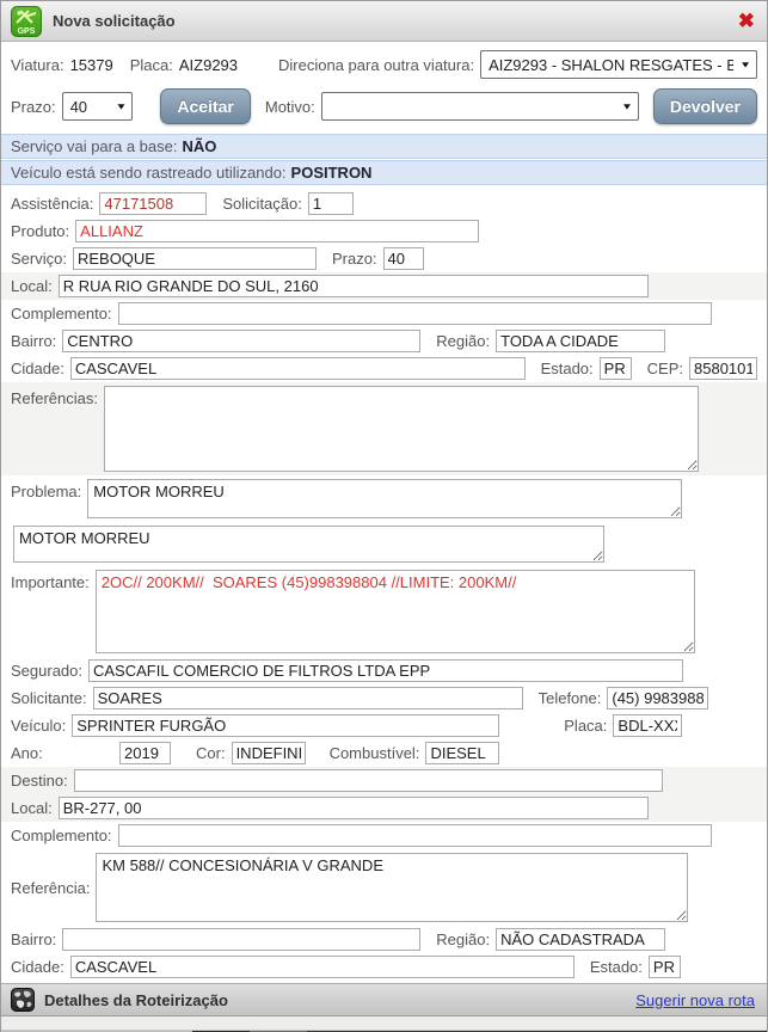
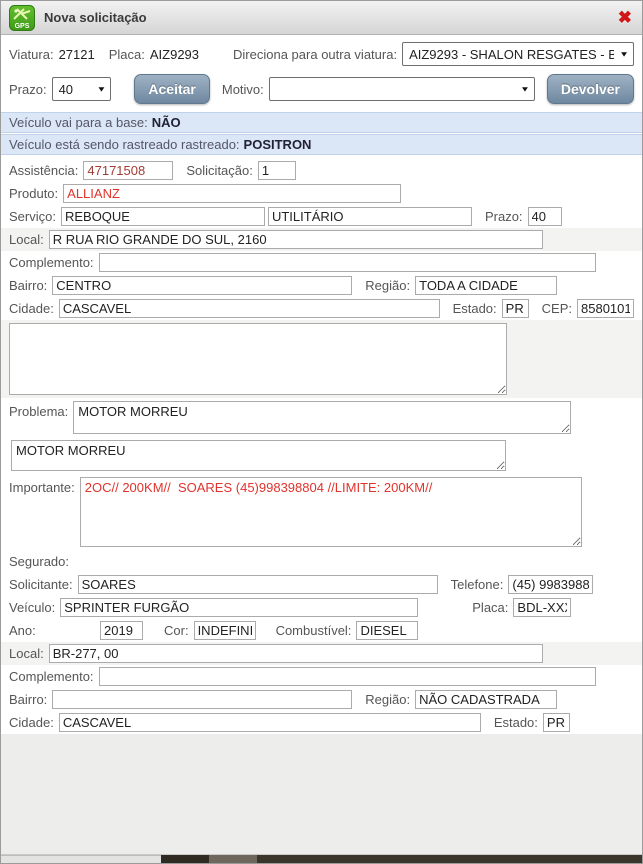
  Nova solicitação
  ✖
  Viatura:
- 15379
+ 27121
  Placa:
  AIZ9293
  Direciona para outra viatura:
  ▼
  Prazo:
  40
  ▼
  Aceitar
  Motivo:
  ▼
  Devolver
- Serviço vai para a base:
+ Veículo vai para a base:
  NÃO
- Veículo está sendo rastreado utilizando:
+ Veículo está sendo rastreado rastreado:
  POSITRON
  Assistência:
  47171508
  Solicitação:
  1
  Produto:
  ALLIANZ
  Serviço:
  REBOQUE
+ UTILITÁRIO
  Prazo:
  40
  Local:
  R RUA RIO GRANDE DO SUL, 2160
  Complemento:
  Bairro:
  CENTRO
  Região:
  TODA A CIDADE
  Cidade:
  CASCAVEL
  Estado:
  PR
  CEP:
  8580101
- Referências:
  Problema:
  MOTOR MORREU
  MOTOR MORREU
  Importante:
  2OC// 200KM// SOARES (45)998398804 //LIMITE: 200KM//
  Segurado:
- CASCAFIL COMERCIO DE FILTROS LTDA EPP
  Solicitante:
  SOARES
  Telefone:
  (45) 9983988
  Veículo:
  SPRINTER FURGÃO
  Placa:
  BDL-XX
  Ano:
  2019
  Cor:
  INDEFINI
  Combustível:
  DIESEL
- Destino:
  Local:
  BR-277, 00
  Complemento:
- Referência:
- KM 588// CONCESIONÁRIA V GRANDE
  Bairro:
  Região:
  NÃO CADASTRADA
  Cidade:
  CASCAVEL
  Estado:
  PR
- Detalhes da Roteirização
- Sugerir nova rota
